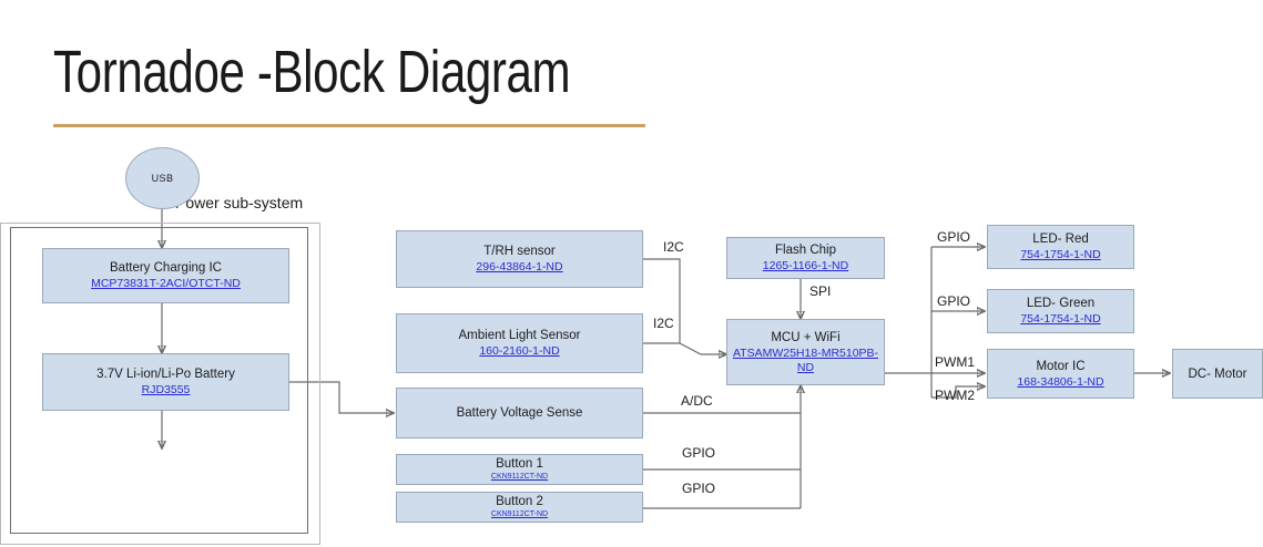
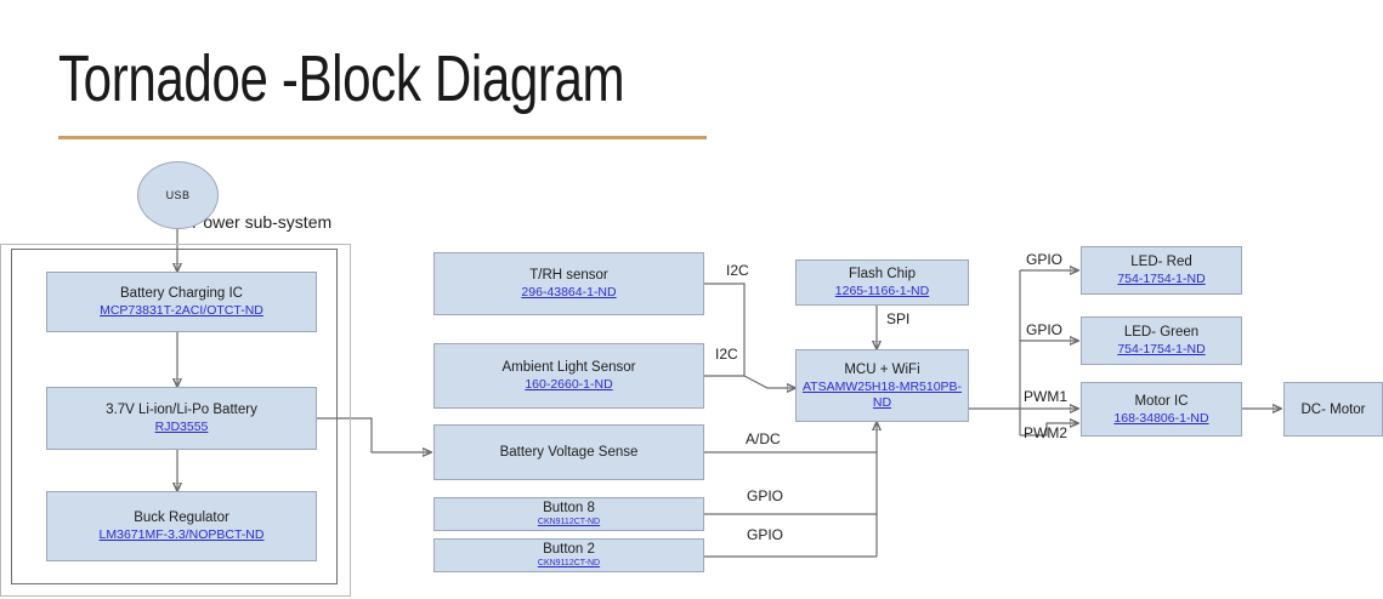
  Tornadoe -Block Diagram
  ower sub-system
  USB
  Battery Charging IC
  MCP73831T-2ACI/OTCT-ND
  3.7V Li-ion/Li-Po Battery
  RJD3555
+ Buck Regulator
+ LM3671MF-3.3/NOPBCT-ND
  T/RH sensor
  296-43864-1-ND
  I2C
  Ambient Light Sensor
- 160-2160-1-ND
+ 160-2660-1-ND
  I2C
  Battery Voltage Sense
  A/DC
- Button 1
+ Button 8
  GPIO
  Button 2
  GPIO
  Flash Chip
  1265-1166-1-ND
  SPI
  MCU + WiFi
  ATSAMW25H18-MR510PB-ND
  LED- Red
  754-1754-1-ND
  GPIO
  LED- Green
  754-1754-1-ND
  GPIO
  Motor IC
  168-34806-1-ND
  PWM1
  PWM2
  DC- Motor
